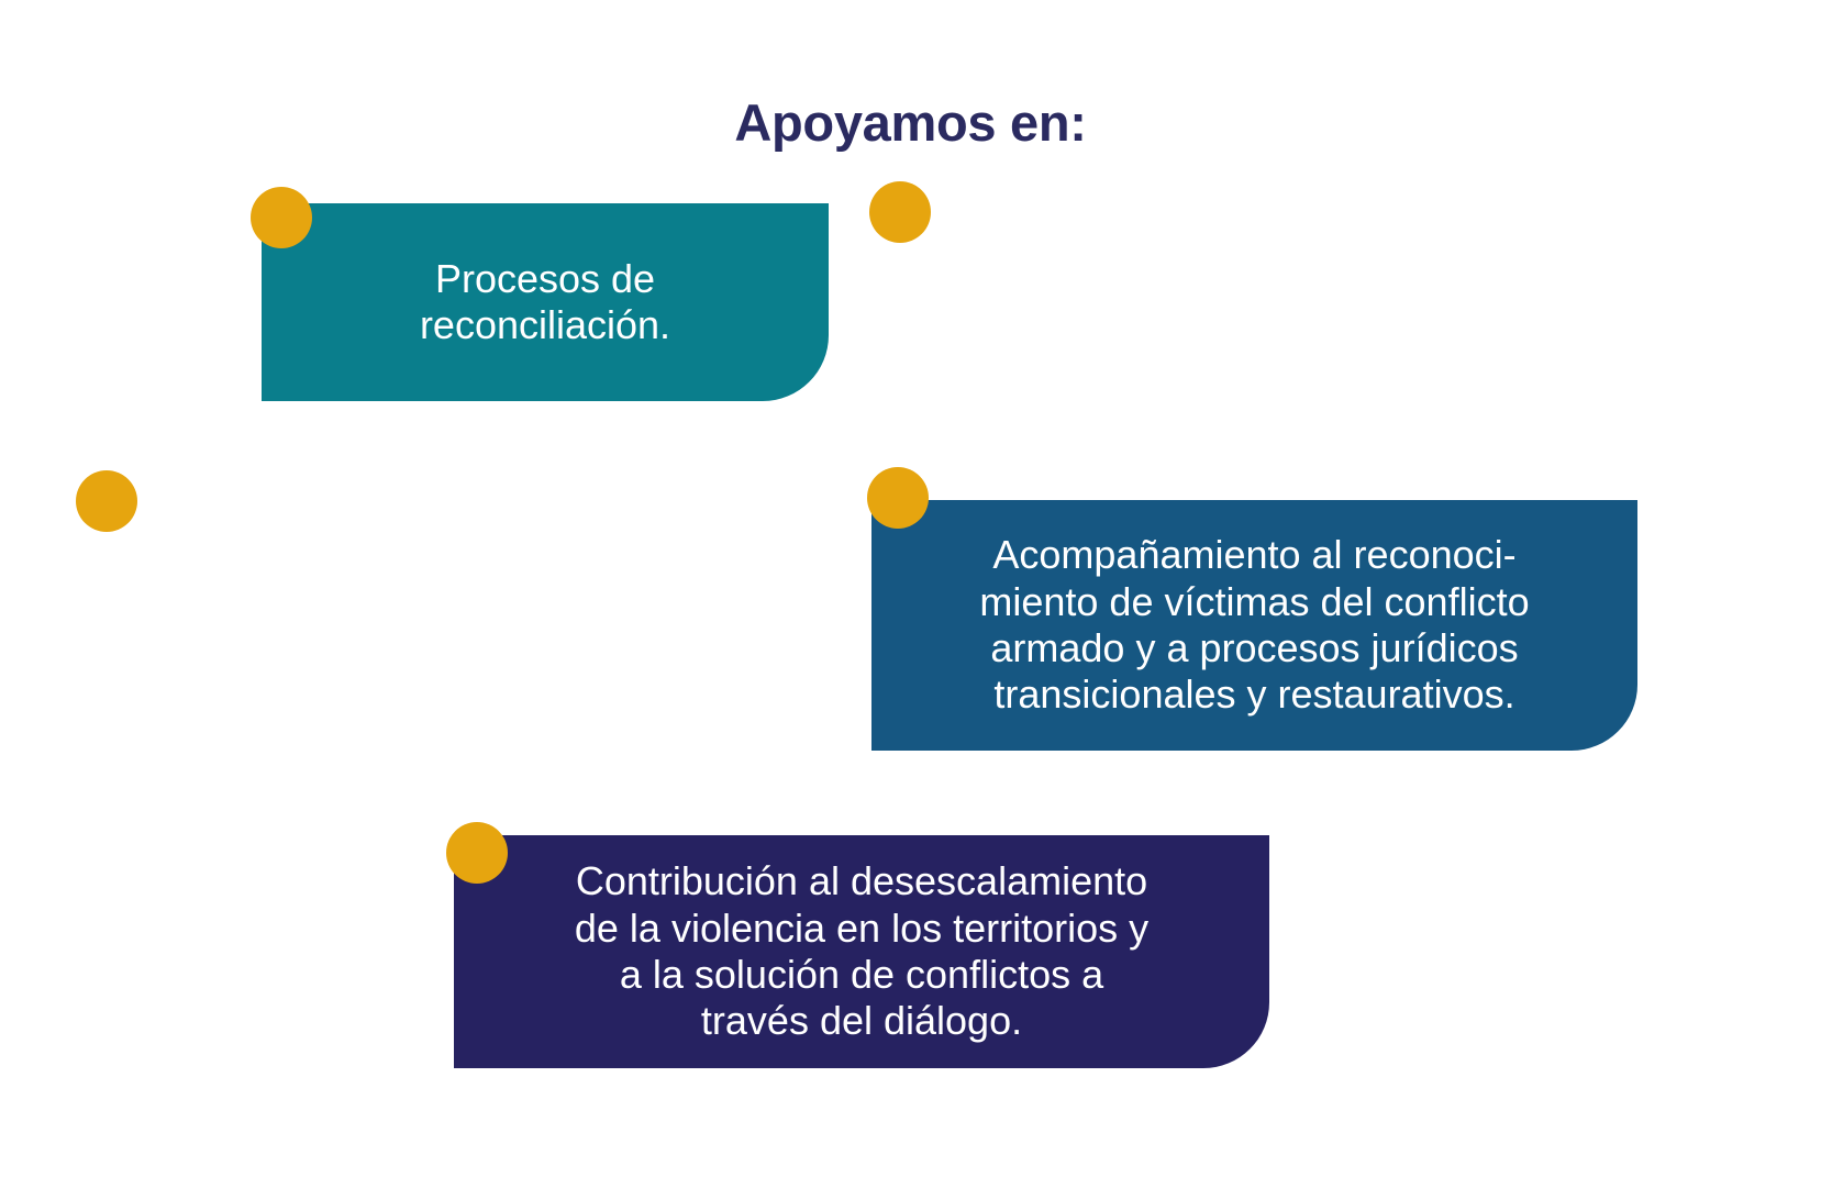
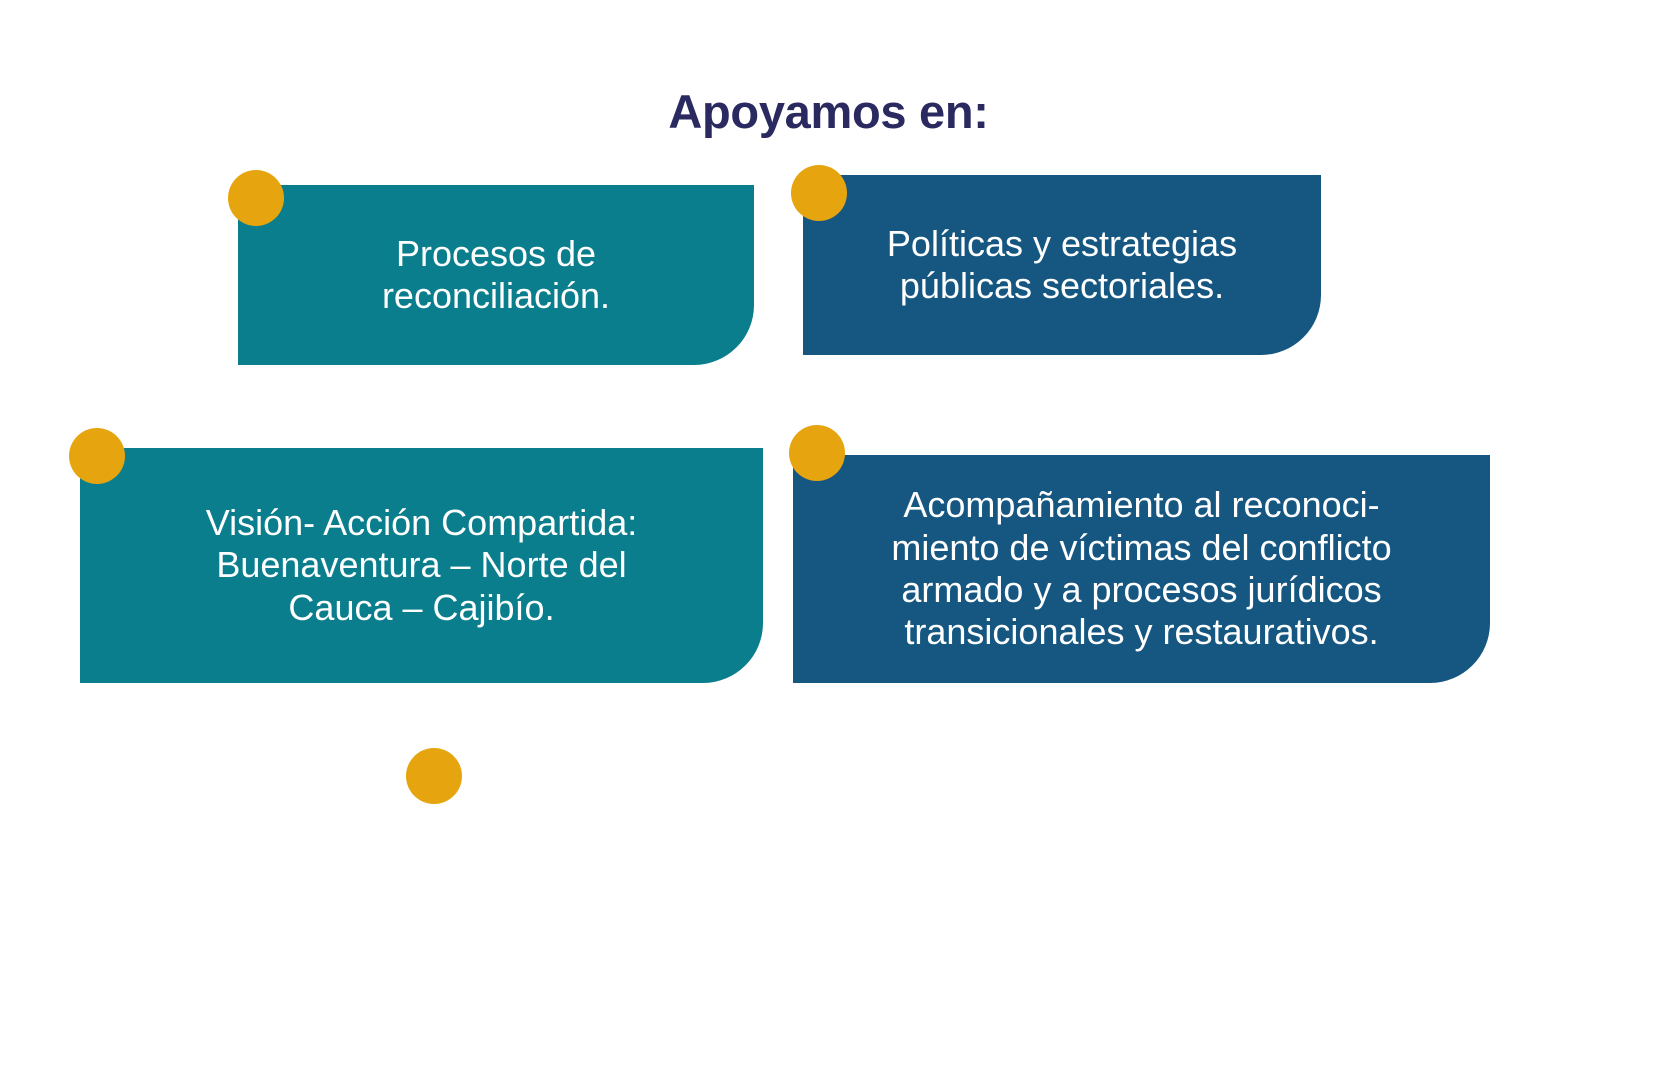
  Apoyamos en:
  Procesos de
  reconciliación.
+ Políticas y estrategias
+ públicas sectoriales.
+ Visión- Acción Compartida:
+ Buenaventura – Norte del
+ Cauca – Cajibío.
  Acompañamiento al reconoci-
  miento de víctimas del conflicto
  armado y a procesos jurídicos
  transicionales y restaurativos.
- Contribución al desescalamiento
- de la violencia en los territorios y
- a la solución de conflictos a
- través del diálogo.
